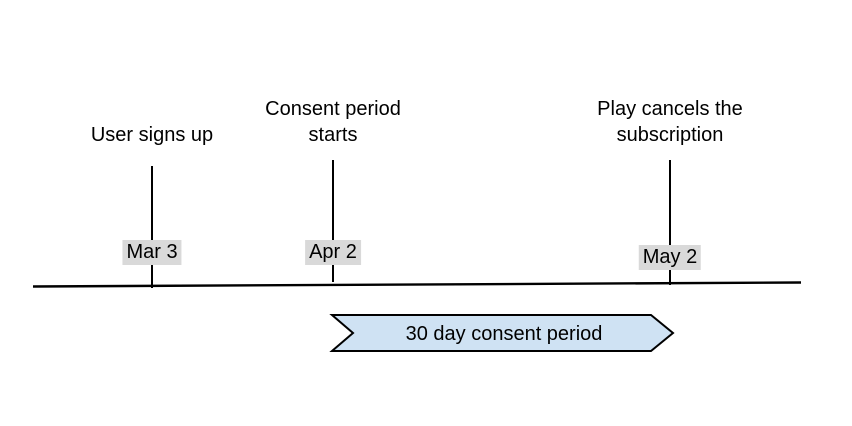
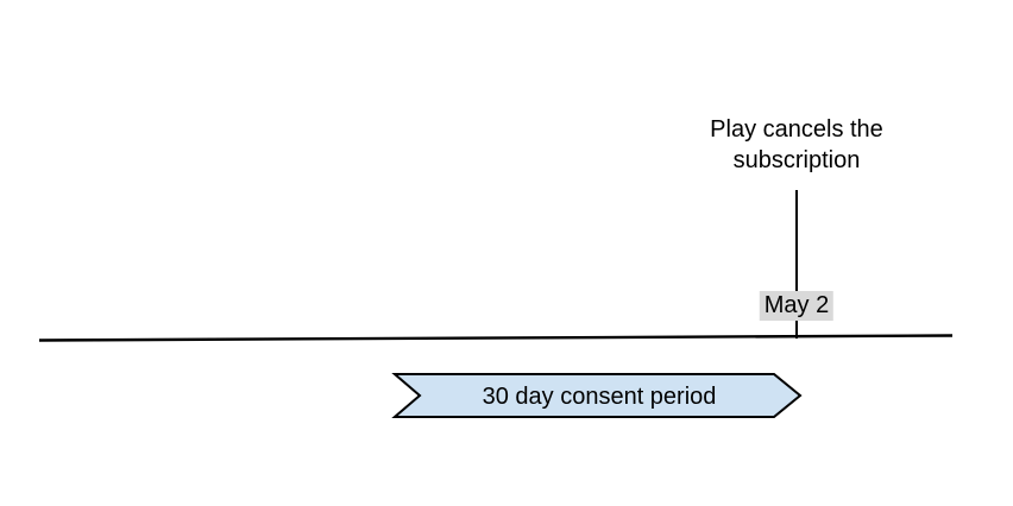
- User signs up
- Mar 3
- Consent period starts
- Apr 2
  Play cancels the subscription
  May 2
  30 day consent period
